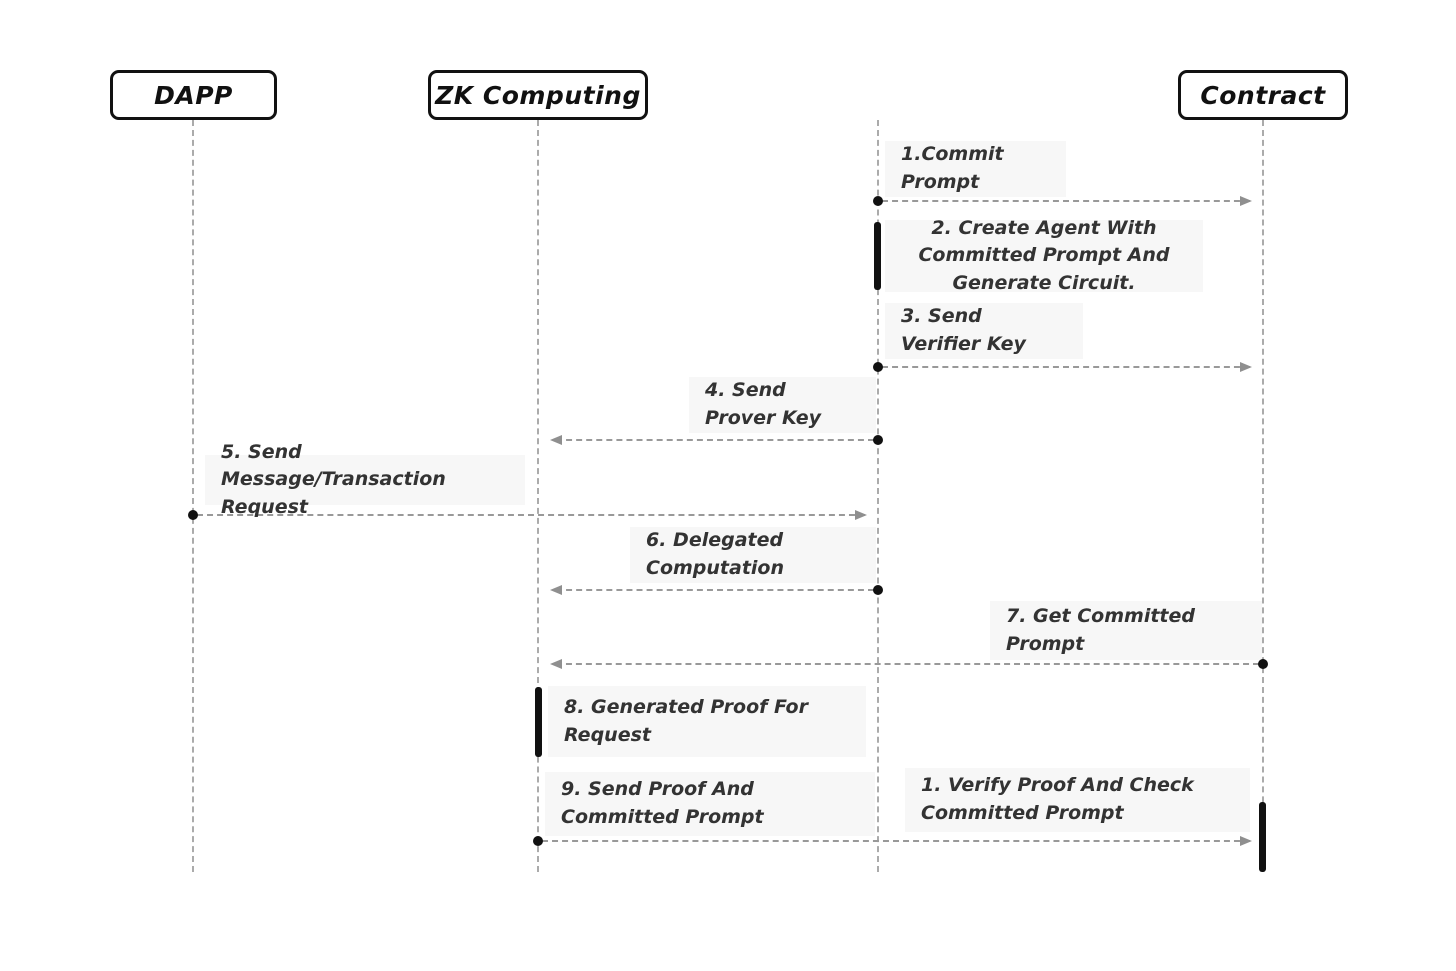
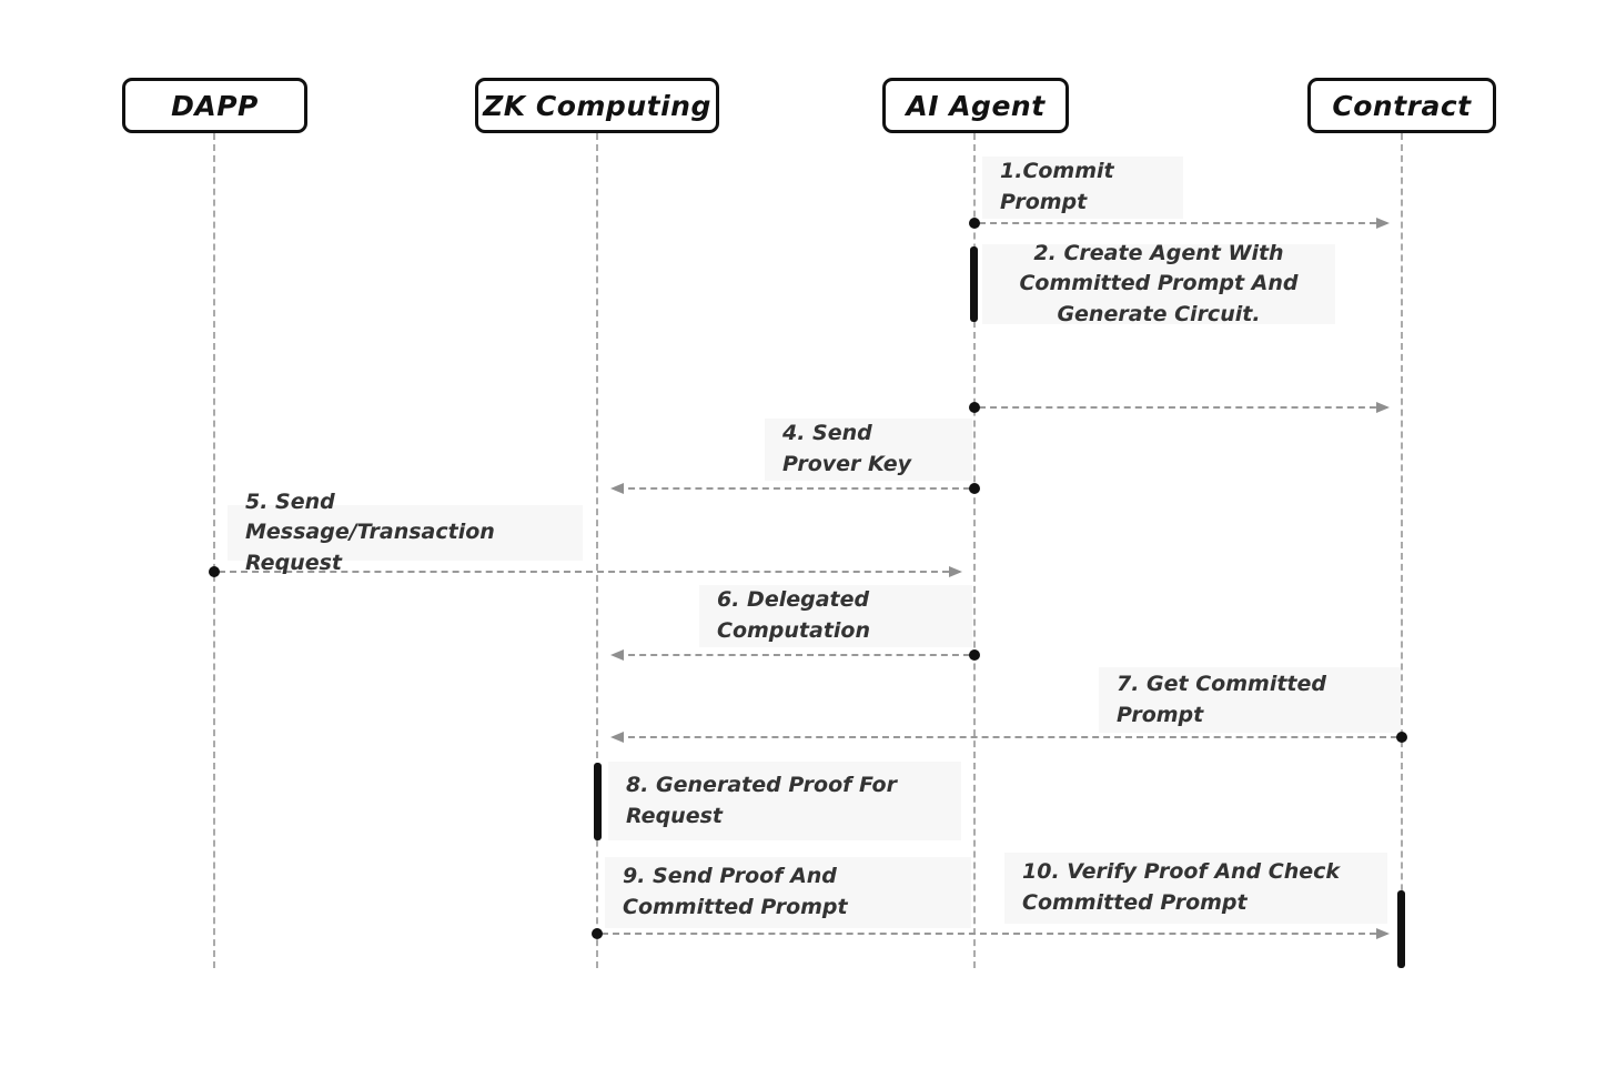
  DAPP
  ZK Computing
+ AI Agent
  Contract
  1.Commit Prompt
  2. Create Agent With Committed Prompt And Generate Circuit.
- 3. Send Verifier Key
  4. Send Prover Key
  5. Send Message/Transaction Request
  6. Delegated Computation
  7. Get Committed Prompt
  8. Generated Proof For Request
  9. Send Proof And Committed Prompt
- 1. Verify Proof And Check Committed Prompt
+ 10. Verify Proof And Check Committed Prompt
